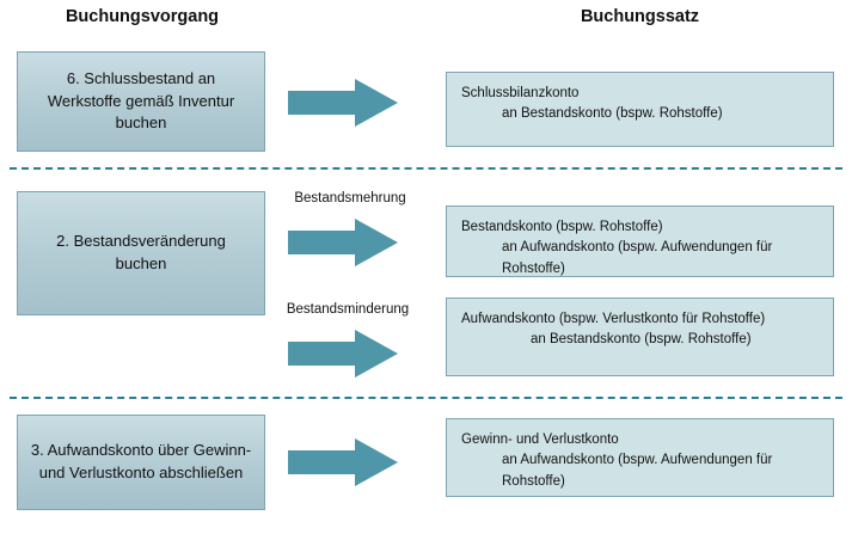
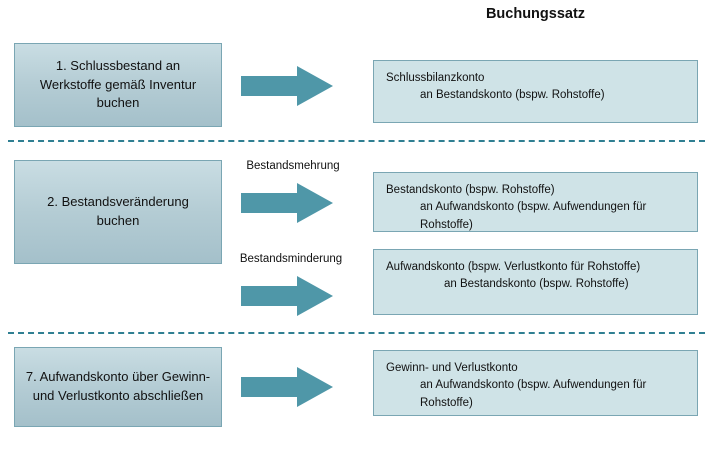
- Buchungsvorgang
  Buchungssatz
- 6. Schlussbestand an Werkstoffe gemäß Inventur buchen
+ 1. Schlussbestand an Werkstoffe gemäß Inventur buchen
  Schlussbilanzkonto
  an Bestandskonto (bspw. Rohstoffe)
  2. Bestandsveränderung buchen
  Bestandsmehrung
  Bestandskonto (bspw. Rohstoffe)
  an Aufwandskonto (bspw. Aufwendungen für Rohstoffe)
  Bestandsminderung
  Aufwandskonto (bspw. Verlustkonto für Rohstoffe)
  an Bestandskonto (bspw. Rohstoffe)
- 3. Aufwandskonto über Gewinn- und Verlustkonto abschließen
+ 7. Aufwandskonto über Gewinn- und Verlustkonto abschließen
  Gewinn- und Verlustkonto
  an Aufwandskonto (bspw. Aufwendungen für Rohstoffe)
